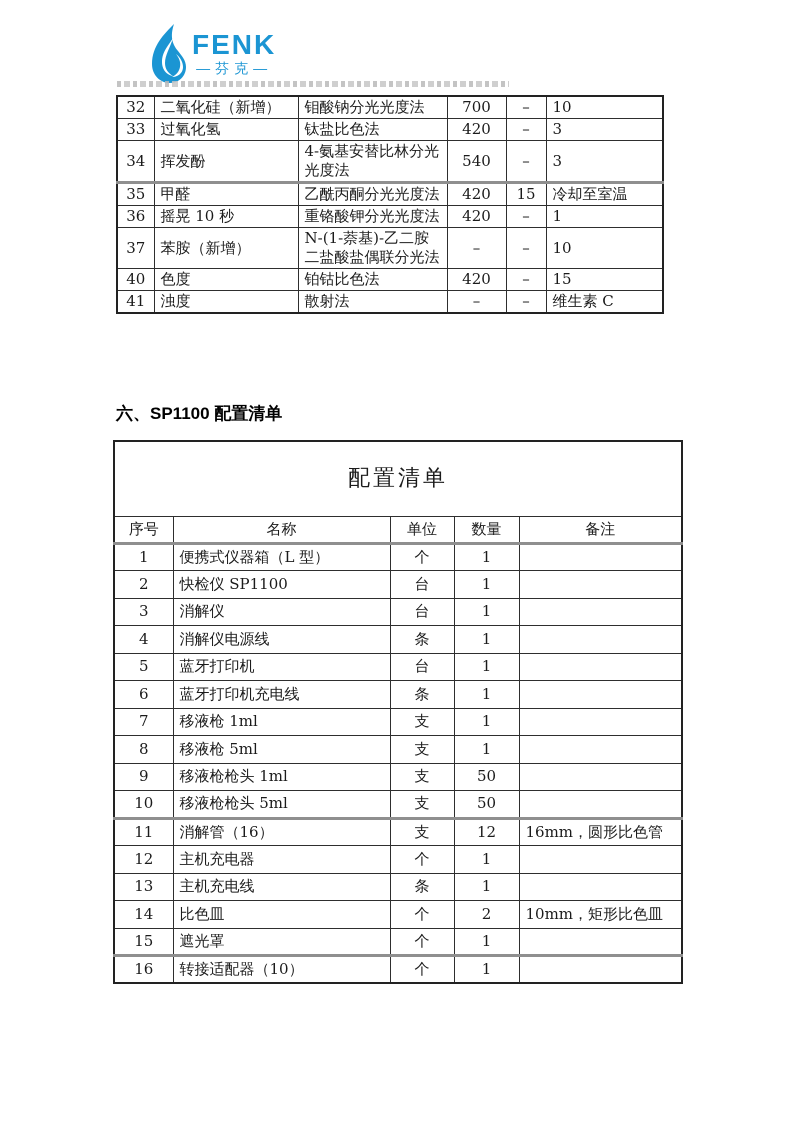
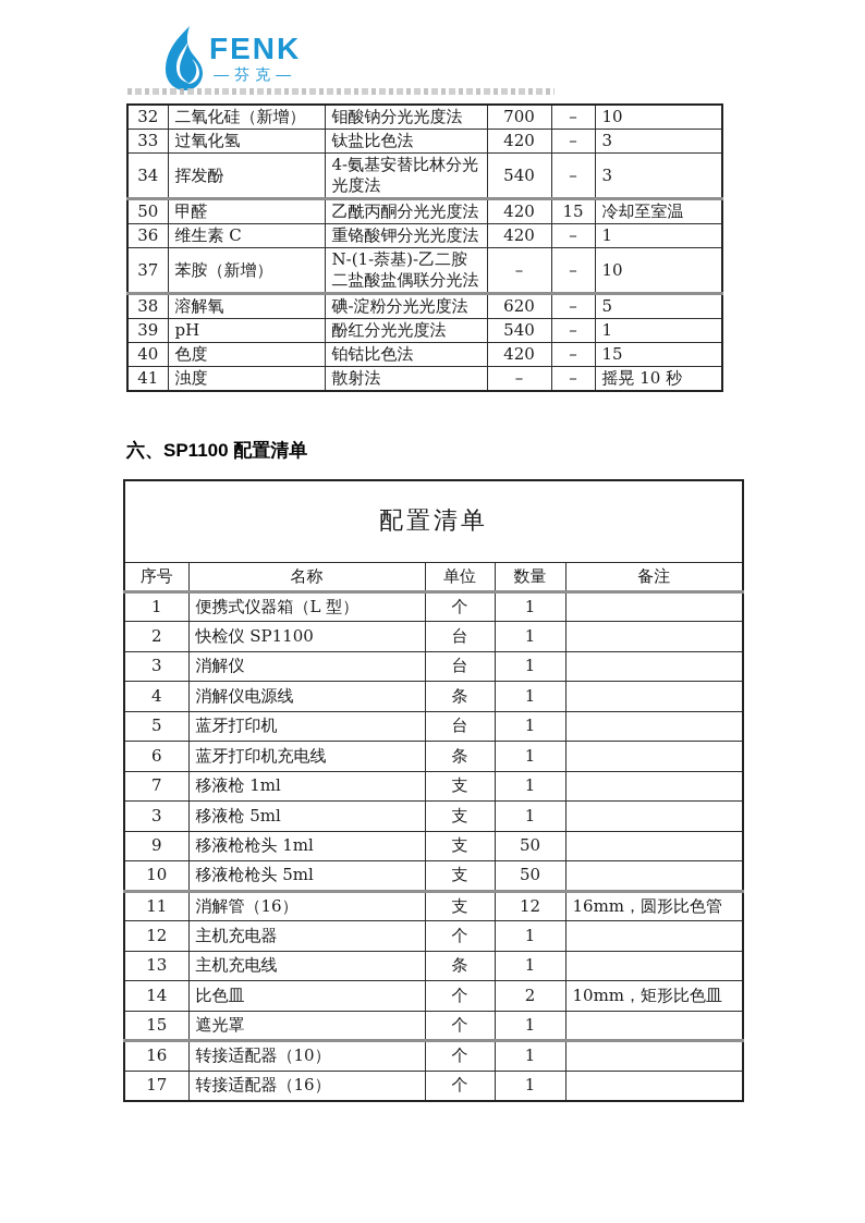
  FENK
  —芬克—
  32	二氧化硅（新增）	钼酸钠分光光度法	700	–	10
  33	过氧化氢	钛盐比色法	420	–	3
  34	挥发酚	4-氨基安替比林分光光度法	540	–	3
- 35	甲醛	乙酰丙酮分光光度法	420	15	冷却至室温
+ 50	甲醛	乙酰丙酮分光光度法	420	15	冷却至室温
- 36	摇晃 10 秒	重铬酸钾分光光度法	420	–	1
+ 36	维生素 C	重铬酸钾分光光度法	420	–	1
  37	苯胺（新增）	N-(1-萘基)-乙二胺二盐酸盐偶联分光法	–	–	10
+ 38	溶解氧	碘-淀粉分光光度法	620	–	5
+ 39	pH	酚红分光光度法	540	–	1
  40	色度	铂钴比色法	420	–	15
- 41	浊度	散射法	–	–	维生素 C
+ 41	浊度	散射法	–	–	摇晃 10 秒
  六、SP1100 配置清单
  配置清单
  序号	名称	单位	数量	备注
  1	便携式仪器箱（L 型）	个	1
  2	快检仪 SP1100	台	1
  3	消解仪	台	1
  4	消解仪电源线	条	1
  5	蓝牙打印机	台	1
  6	蓝牙打印机充电线	条	1
  7	移液枪 1ml	支	1
- 8	移液枪 5ml	支	1
+ 3	移液枪 5ml	支	1
  9	移液枪枪头 1ml	支	50
  10	移液枪枪头 5ml	支	50
  11	消解管（16）	支	12	16mm，圆形比色管
  12	主机充电器	个	1
  13	主机充电线	条	1
  14	比色皿	个	2	10mm，矩形比色皿
  15	遮光罩	个	1
  16	转接适配器（10）	个	1
+ 17	转接适配器（16）	个	1
